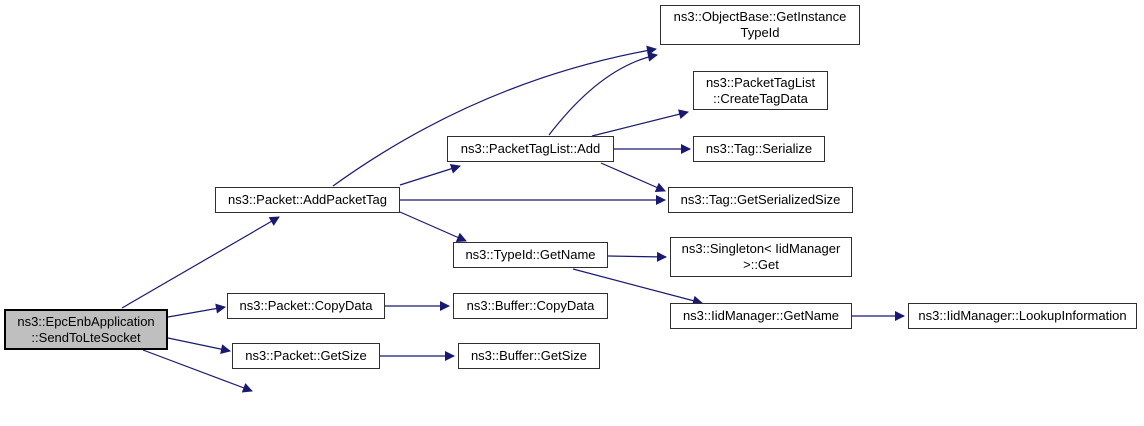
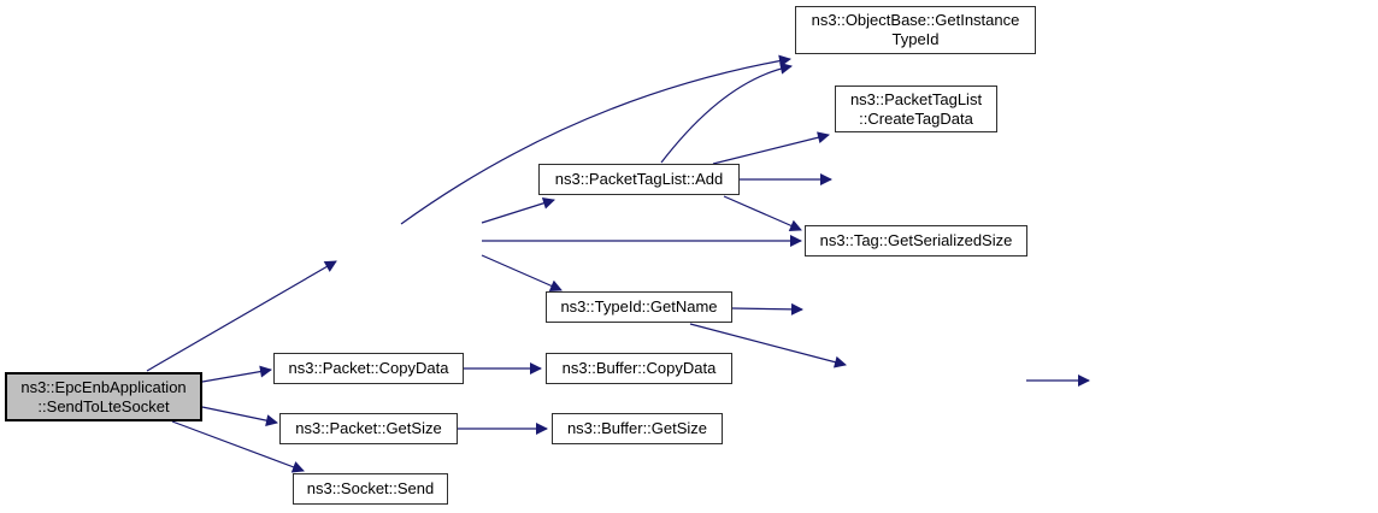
  ns3::EpcEnbApplication
  ::SendToLteSocket
- ns3::Packet::AddPacketTag
  ns3::Packet::CopyData
  ns3::Buffer::CopyData
  ns3::Packet::GetSize
  ns3::Buffer::GetSize
+ ns3::Socket::Send
  ns3::ObjectBase::GetInstance
  TypeId
  ns3::PacketTagList
  ::CreateTagData
  ns3::PacketTagList::Add
- ns3::Tag::Serialize
  ns3::Tag::GetSerializedSize
  ns3::TypeId::GetName
- ns3::Singleton< IidManager
- >::Get
- ns3::IidManager::GetName
- ns3::IidManager::LookupInformation
